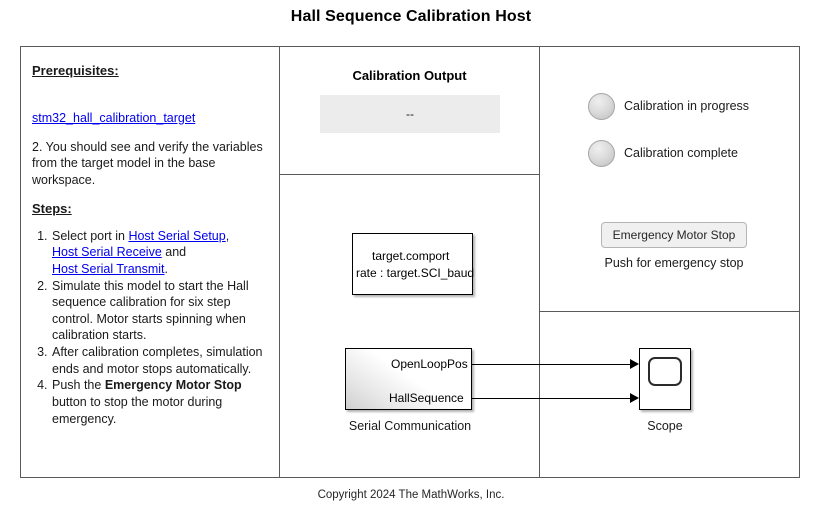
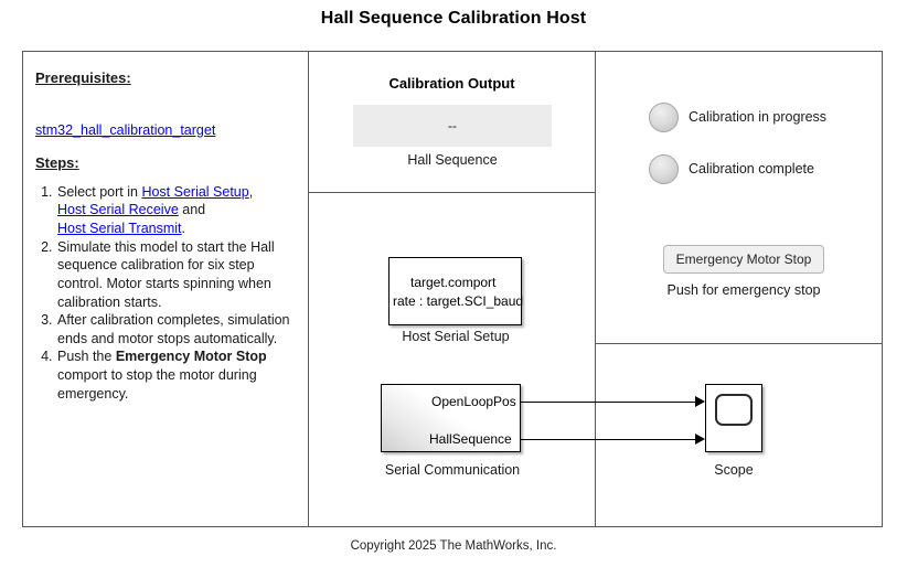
  Hall Sequence Calibration Host
  Prerequisites:
  stm32_hall_calibration_target
- 2. You should see and verify the variables from the target model in the base workspace.
  Steps:
  Select port in Host Serial Setup,
  Host Serial Receive and
  Host Serial Transmit.
  Simulate this model to start the Hall sequence calibration for six step control. Motor starts spinning when calibration starts.
  After calibration completes, simulation ends and motor stops automatically.
- Push the Emergency Motor Stop button to stop the motor during emergency.
+ Push the Emergency Motor Stop comport to stop the motor during emergency.
  Calibration Output
  --
+ Hall Sequence
  target.comport
  rate : target.SCI_baud
+ Host Serial Setup
  OpenLoopPos
  HallSequence
  Serial Communication
  Scope
  Calibration in progress
  Calibration complete
  Emergency Motor Stop
  Push for emergency stop
- Copyright 2024 The MathWorks, Inc.
+ Copyright 2025 The MathWorks, Inc.
